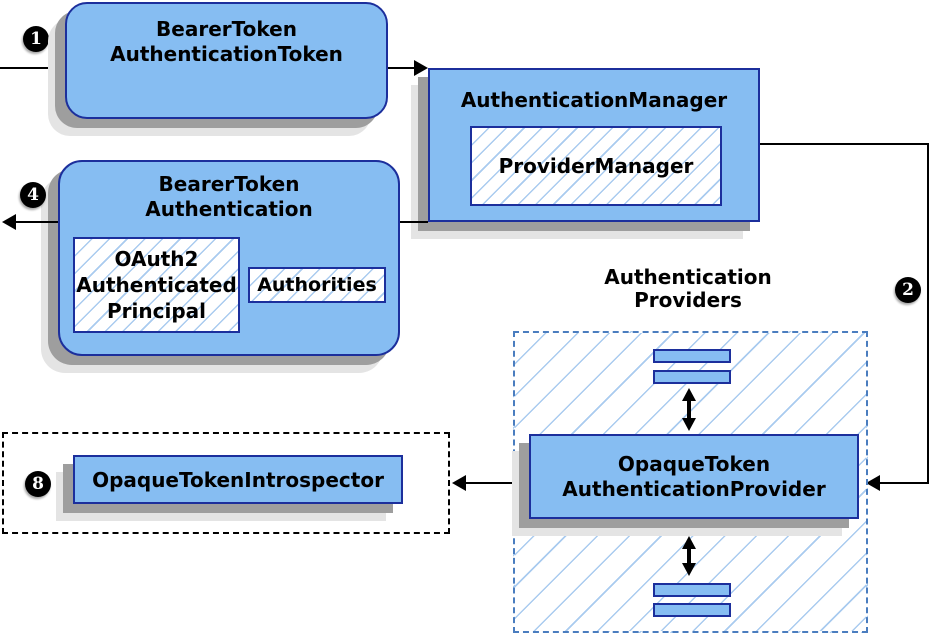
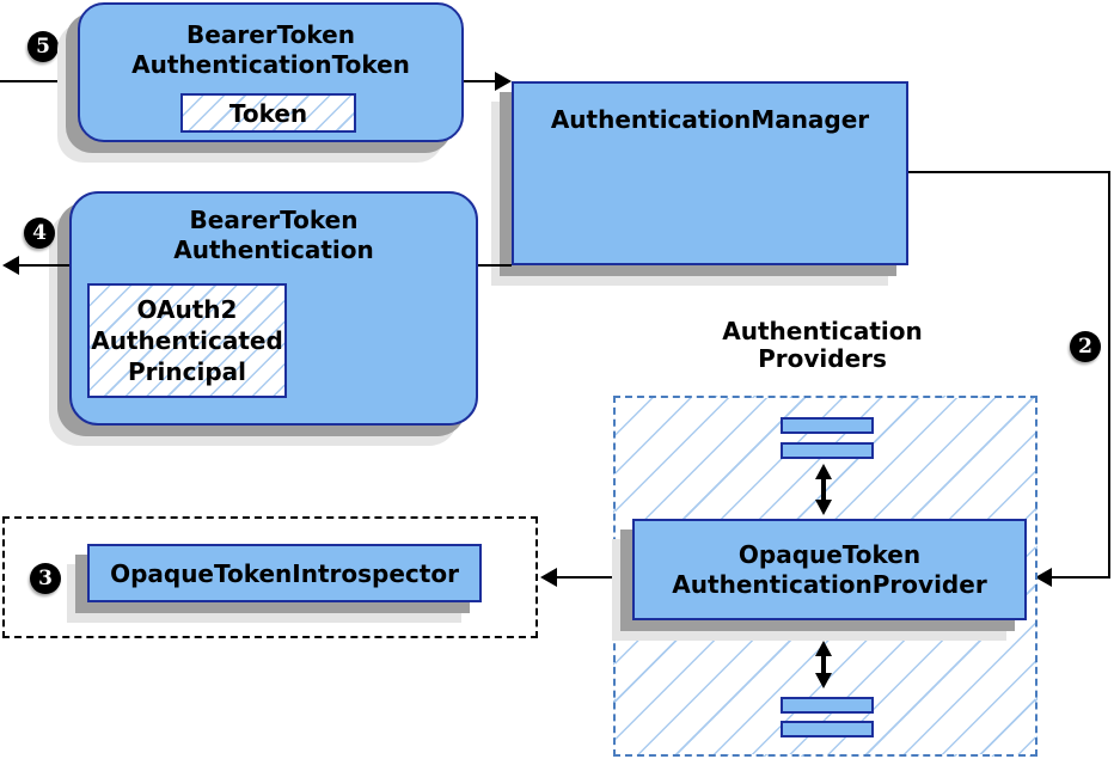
- 1
+ 5
  BearerToken
  AuthenticationToken
+ Token
  AuthenticationManager
- ProviderManager
  2
  BearerToken
  Authentication
  OAuth2
  Authenticated
  Principal
- Authorities
  4
- 8
+ 3
  OpaqueTokenIntrospector
  Authentication
  Providers
  OpaqueToken
  AuthenticationProvider
